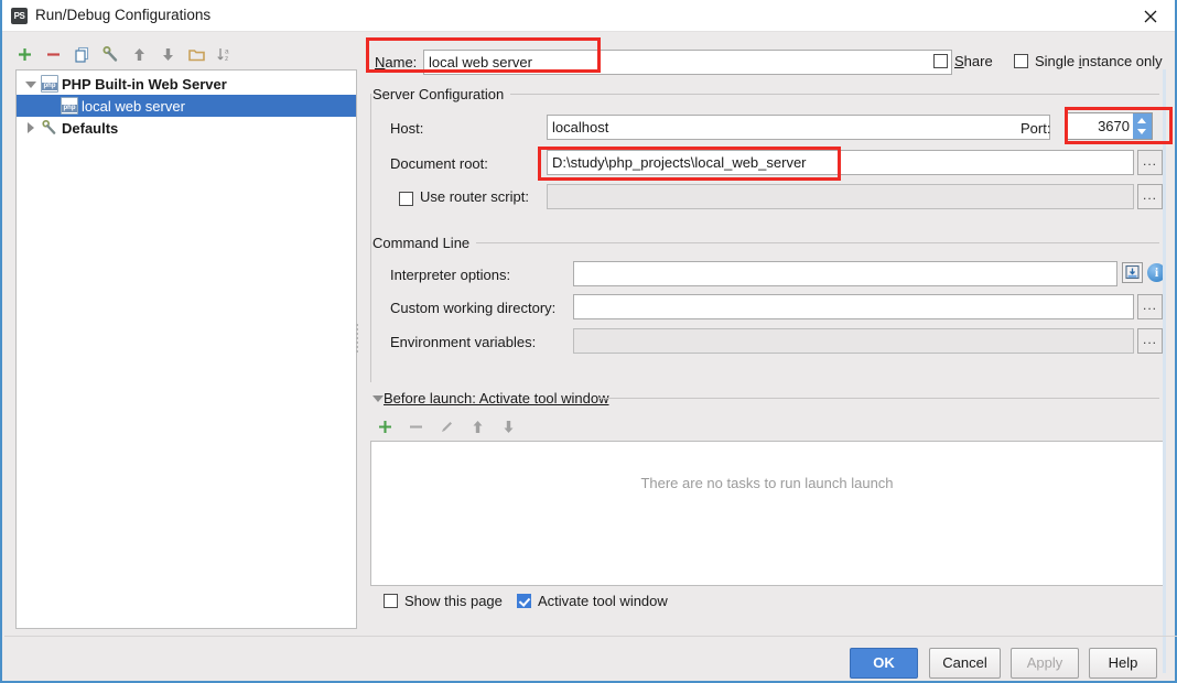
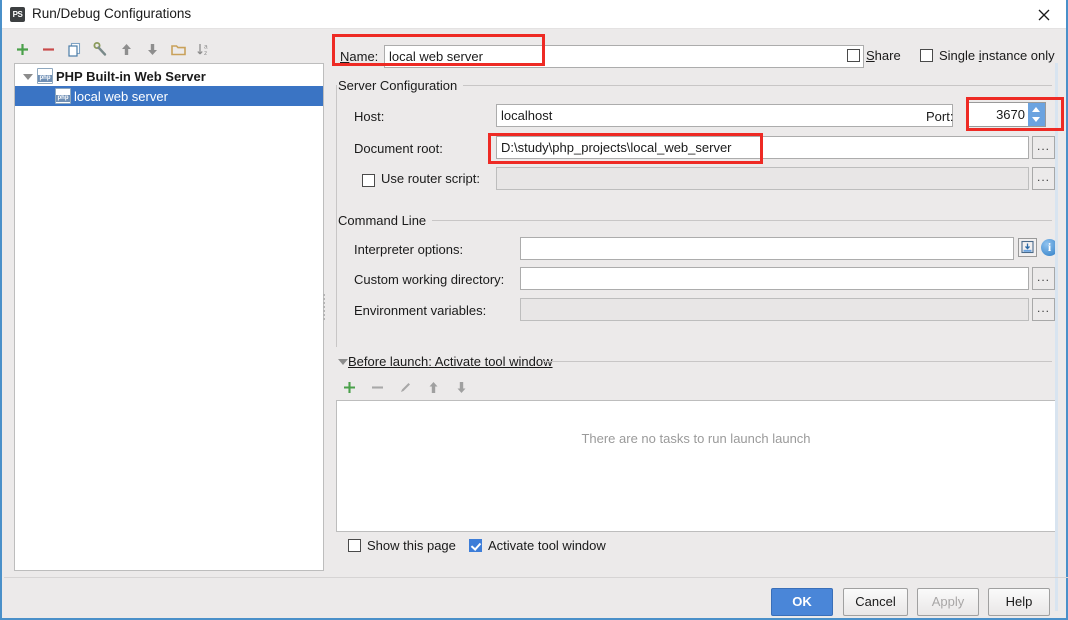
  PS
  Run/Debug Configurations
  PHP Built-in Web Server
  local web server
- Defaults
  Name:
  local web server
  Share
  Single instance only
  Server Configuration
  Host:
  localhost
  Port:
  3670
  Document root:
  D:\study\php_projects\local_web_server
  ...
  Use router script:
  ...
  Command Line
  Interpreter options:
  i
  Custom working directory:
  ...
  Environment variables:
  ...
  Before launch: Activate tool windo
  There are no tasks to run launch launch
  Show this page
  Activate tool window
  OK
  Cancel
  Apply
  Help
